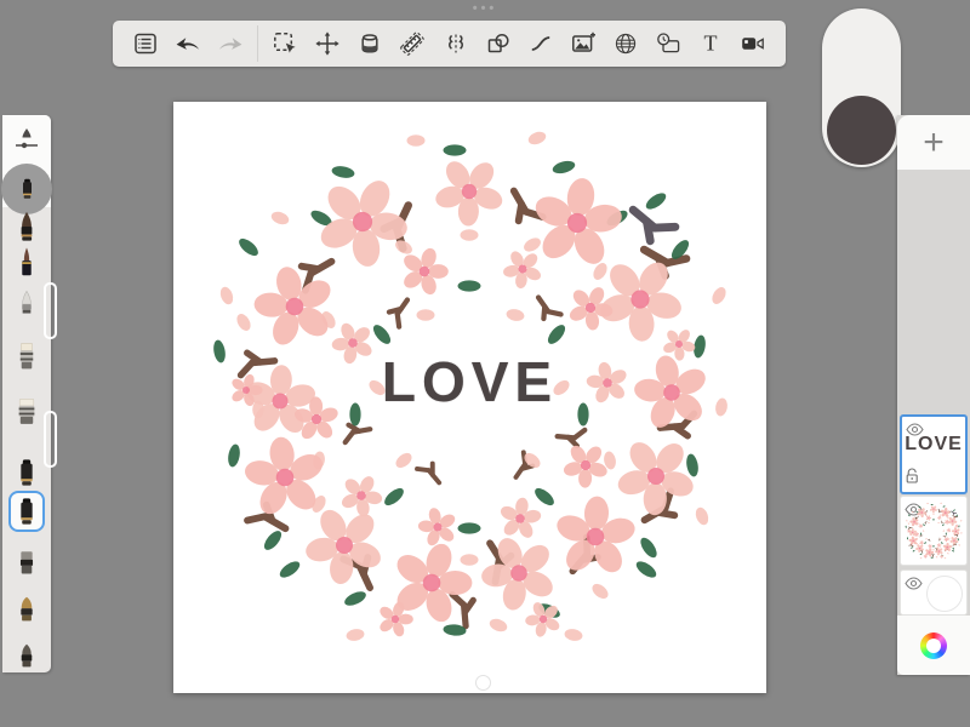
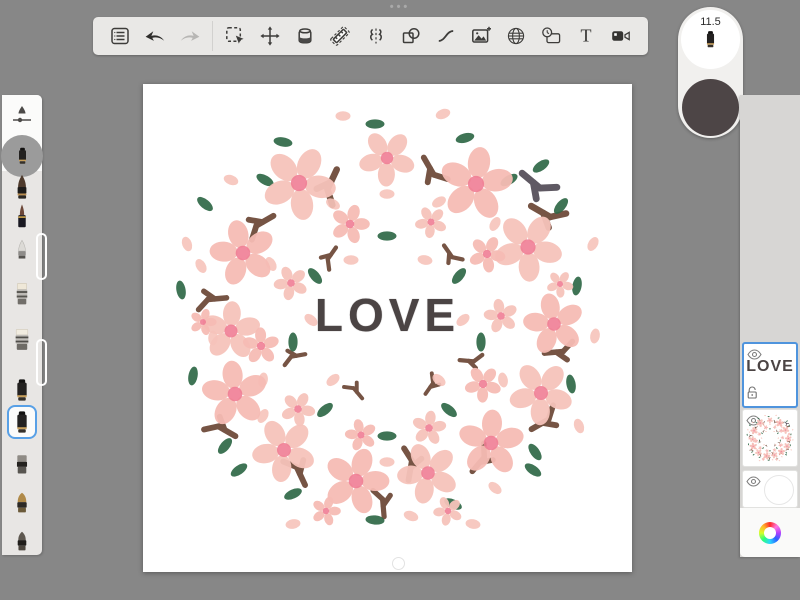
  •••
  T
+ 11.5
  LOVE
- +
  LOVE
